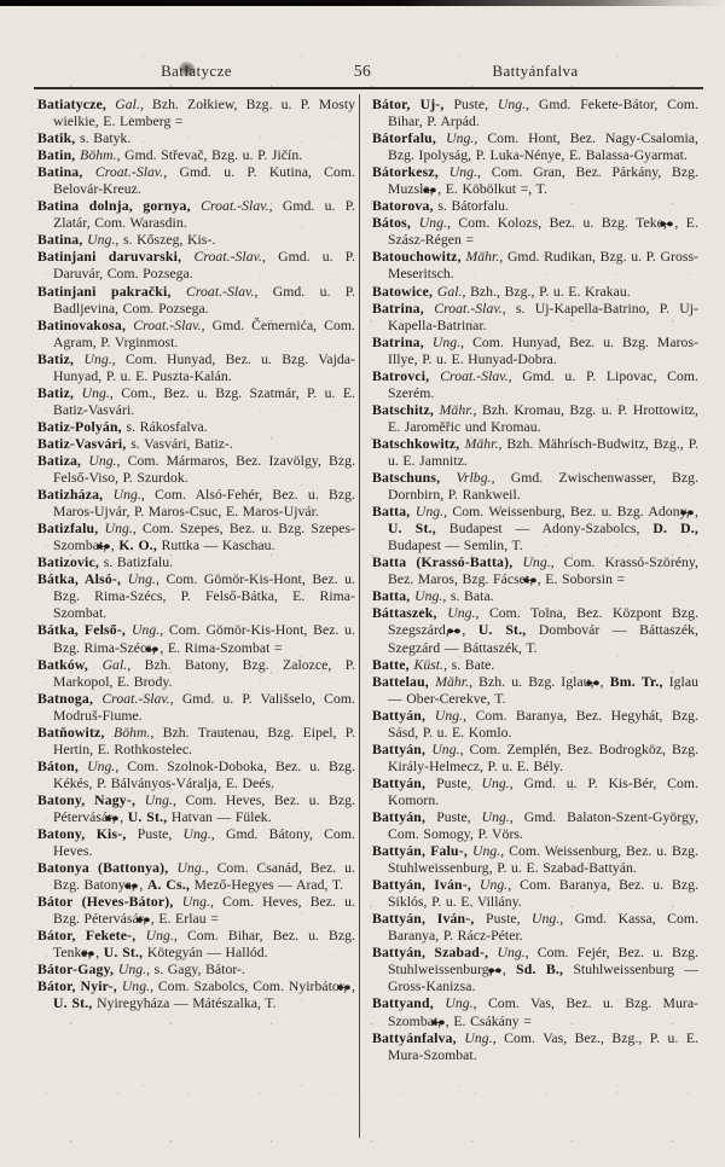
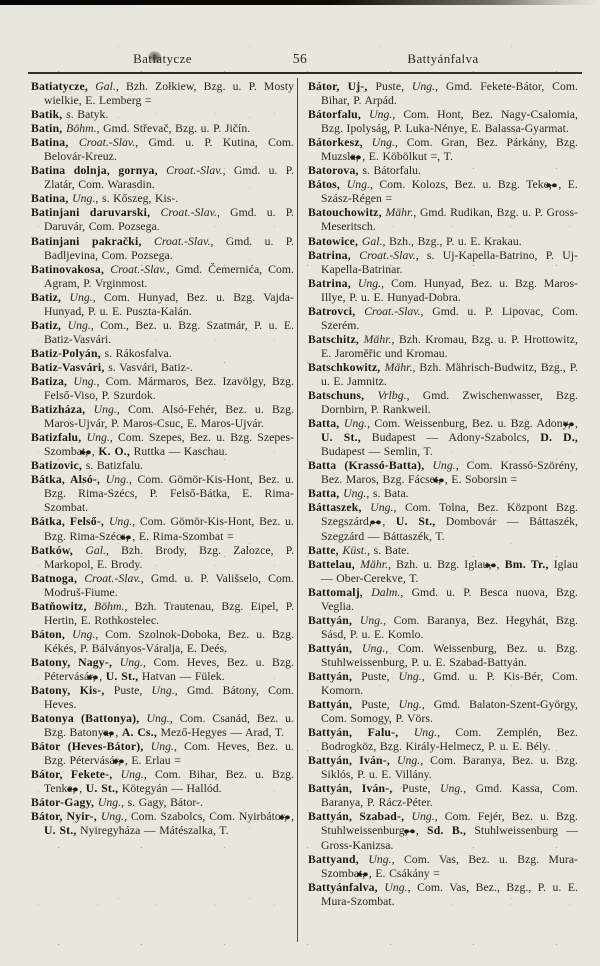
  Batycze
  56
  Battyánfalva
  Batiatycze, Gal., Bzh. Zołkiew, Bzg. u. P. Mosty wielkie, E. Lemberg =
  Batik, s. Batyk.
  Batin, Böhm., Gmd. Střevač, Bzg. u. P. Jičín.
  Batina, Croat.-Slav., Gmd. u. P. Kutina, Com. Belovár-Kreuz.
  Batina dolnja, gornya, Croat.-Slav., Gmd. u. P. Zlatár, Com. Warasdin.
  Batina, Ung., s. Kőszeg, Kis-.
  Batinjani daruvarski, Croat.-Slav., Gmd. u. P. Daruvár, Com. Pozsega.
  Batinjani pakrački, Croat.-Slav., Gmd. u. P. Badljevina, Com. Pozsega.
  Batinovakosa, Croat.-Slav., Gmd. Čemernića, Com. Agram, P. Vrginmost.
  Batiz, Ung., Com. Hunyad, Bez. u. Bzg. Vajda-Hunyad, P. u. E. Puszta-Kalán.
  Batiz, Ung., Com., Bez. u. Bzg. Szatmár, P. u. E. Batiz-Vasvári.
  Batiz-Polyán, s. Rákosfalva.
  Batiz-Vasvári, s. Vasvári, Batiz-.
  Batiza, Ung., Com. Mármaros, Bez. Izavölgy, Bzg. Felső-Viso, P. Szurdok.
  Batizháza, Ung., Com. Alsó-Fehér, Bez. u. Bzg. Maros-Ujvár, P. Maros-Csuc, E. Maros-Ujvár.
  Batizfalu, Ung., Com. Szepes, Bez. u. Bzg. Szepes-Szomba , K. O., Ruttka — Kaschau.
  Batizovic, s. Batizfalu.
  Bátka, Alsó-, Ung., Com. Gömör-Kis-Hont, Bez. u. Bzg. Rima-Szécs, P. Felső-Bátka, E. Rima-Szombat.
  Bátka, Felső-, Ung., Com. Gömör-Kis-Hont, Bez. u. Bzg. Rima-Széc , E. Rima-Szombat =
- Batków, Gal., Bzh. Batony, Bzg. Zalozce, P. Markopol, E. Brody.
+ Batków, Gal., Bzh. Brody, Bzg. Zalozce, P. Markopol, E. Brody.
  Batnoga, Croat.-Slav., Gmd. u. P. Vališselo, Com. Modruš-Fiume.
  Batňowitz, Böhm., Bzh. Trautenau, Bzg. Eipel, P. Hertin, E. Rothkostelec.
  Báton, Ung., Com. Szolnok-Doboka, Bez. u. Bzg. Kékés, P. Bálványos-Váralja, E. Deés.
  Batony, Nagy-, Ung., Com. Heves, Bez. u. Bzg. Pétervásá , U. St., Hatvan — Fülek.
  Batony, Kis-, Puste, Ung., Gmd. Bátony, Com. Heves.
  Batonya (Battonya), Ung., Com. Csanád, Bez. u. Bzg. Batony , A. Cs., Mező-Hegyes — Arad, T.
  Bátor (Heves-Bátor), Ung., Com. Heves, Bez. u. Bzg. Pétervásá , E. Erlau =
  Bátor, Fekete-, Ung., Com. Bihar, Bez. u. Bzg. Tenk , U. St., Kötegyán — Hallód.
  Bátor-Gagy, Ung., s. Gagy, Bátor-.
  Bátor, Nyir-, Ung., Com. Szabolcs, Com. Nyirbáto , U. St., Nyiregyháza — Mátészalka, T.
  Bátor, Uj-, Puste, Ung., Gmd. Fekete-Bátor, Com. Bihar, P. Arpád.
  Bátorfalu, Ung., Com. Hont, Bez. Nagy-Csalomia, Bzg. Ipolyság, P. Luka-Nénye, E. Balassa-Gyarmat.
  Bátorkesz, Ung., Com. Gran, Bez. Párkány, Bzg. Muzsl , E. Köbölkut =, T.
  Batorova, s. Bátorfalu.
  Bátos, Ung., Com. Kolozs, Bez. u. Bzg. Teke , E. Szász-Régen =
  Batouchowitz, Mähr., Gmd. Rudikan, Bzg. u. P. Gross-Meseritsch.
  Batowice, Gal., Bzh., Bzg., P. u. E. Krakau.
  Batrina, Croat.-Slav., s. Uj-Kapella-Batrino, P. Uj-Kapella-Batrinar.
  Batrina, Ung., Com. Hunyad, Bez. u. Bzg. Maros-Illye, P. u. E. Hunyad-Dobra.
  Batrovci, Croat.-Slav., Gmd. u. P. Lipovac, Com. Szerém.
  Batschitz, Mähr., Bzh. Kromau, Bzg. u. P. Hrottowitz, E. Jaroměřic und Kromau.
  Batschkowitz, Mähr., Bzh. Mährisch-Budwitz, Bzg., P. u. E. Jamnitz.
  Batschuns, Vrlbg., Gmd. Zwischenwasser, Bzg. Dornbirn, P. Rankweil.
  Batta, Ung., Com. Weissenburg, Bez. u. Bzg. Adon, , U. St., Budapest — Adony-Szabolcs, D. D., Budapest — Semlin, T.
  Batta (Krassó-Batta), Ung., Com. Krassó-Szörény, Bez. Maros, Bzg. Fácse , E. Soborsin =
  Batta, Ung., s. Bata.
  Báttaszek, Ung., Com. Tolna, Bez. Központ Bzg. Szegszárd, , U. St., Dombovár — Báttaszék, Szegzárd — Báttaszék, T.
  Batte, Küst., s. Bate.
  Battelau, Mähr., Bzh. u. Bzg. Igla, , Bm. Tr., Iglau — Ober-Cerekve, T.
+ Battomalj, Dalm., Gmd. u. P. Besca nuova, Bzg. Veglia.
  Battyán, Ung., Com. Baranya, Bez. Hegyhát, Bzg. Sásd, P. u. E. Komlo.
- Battyán, Ung., Com. Zemplén, Bez. Bodrogköz, Bzg. Király-Helmecz, P. u. E. Bély.
+ Battyán, Ung., Com. Weissenburg, Bez. u. Bzg. Stuhlweissenburg, P. u. E. Szabad-Battyán.
  Battyán, Puste, Ung., Gmd. u. P. Kis-Bér, Com. Komorn.
  Battyán, Puste, Ung., Gmd. Balaton-Szent-György, Com. Somogy, P. Vörs.
- Battyán, Falu-, Ung., Com. Weissenburg, Bez. u. Bzg. Stuhlweissenburg, P. u. E. Szabad-Battyán.
+ Battyán, Falu-, Ung., Com. Zemplén, Bez. Bodrogköz, Bzg. Király-Helmecz, P. u. E. Bély.
  Battyán, Iván-, Ung., Com. Baranya, Bez. u. Bzg. Siklós, P. u. E. Villány.
  Battyán, Iván-, Puste, Ung., Gmd. Kassa, Com. Baranya, P. Rácz-Péter.
  Battyán, Szabad-, Ung., Com. Fejér, Bez. u. Bzg. Stuhlweissenburg , Sd. B., Stuhlweissenburg — Gross-Kanizsa.
  Battyand, Ung., Com. Vas, Bez. u. Bzg. Mura-Szomba , E. Csákány =
  Battyánfalva, Ung., Com. Vas, Bez., Bzg., P. u. E. Mura-Szombat.
